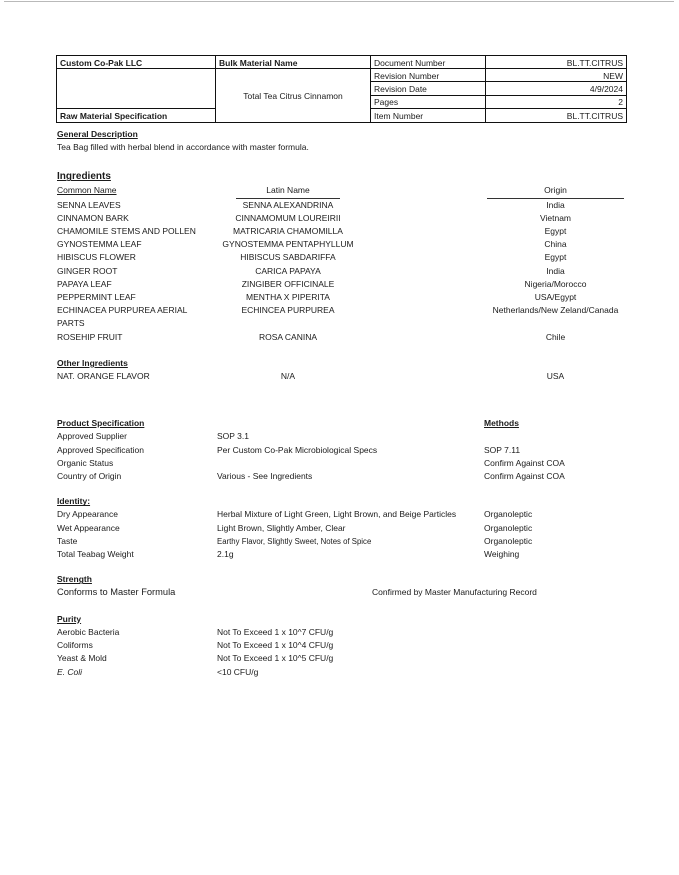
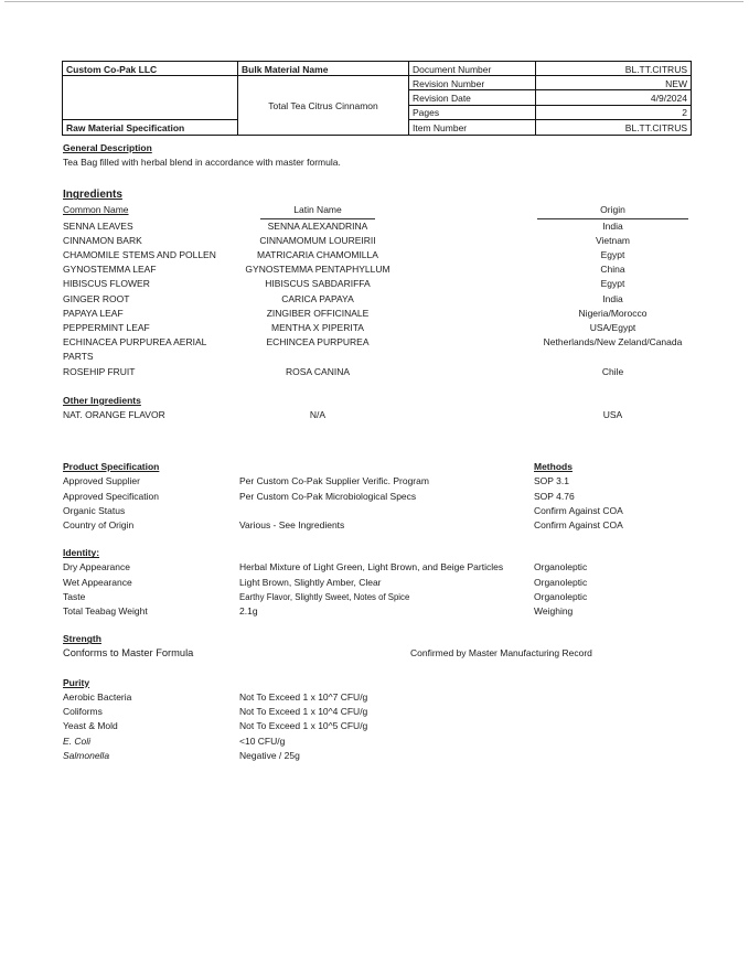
  Custom Co-Pak LLC
  Raw Material Specification
  Bulk Material Name
  Total Tea Citrus Cinnamon
  Document Number
  BL.TT.CITRUS
  Revision Number
  NEW
  Revision Date
  4/9/2024
  Pages
  2
  Item Number
  BL.TT.CITRUS
  General Description
  Tea Bag filled with herbal blend in accordance with master formula.
  Ingredients
  Common Name
  Latin Name
  Origin
  SENNA LEAVES
  SENNA ALEXANDRINA
  India
  CINNAMON BARK
  CINNAMOMUM LOUREIRII
  Vietnam
  CHAMOMILE STEMS AND POLLEN
  MATRICARIA CHAMOMILLA
  Egypt
  GYNOSTEMMA LEAF
  GYNOSTEMMA PENTAPHYLLUM
  China
  HIBISCUS FLOWER
  HIBISCUS SABDARIFFA
  Egypt
  GINGER ROOT
  CARICA PAPAYA
  India
  PAPAYA LEAF
  ZINGIBER OFFICINALE
  Nigeria/Morocco
  PEPPERMINT LEAF
  MENTHA X PIPERITA
  USA/Egypt
  ECHINACEA PURPUREA AERIAL PARTS
  ECHINCEA PURPUREA
  Netherlands/New Zeland/Canada
  ROSEHIP FRUIT
  ROSA CANINA
  Chile
  Other Ingredients
  NAT. ORANGE FLAVOR
  N/A
  USA
  Product Specification
  Methods
  Approved Supplier
+ Per Custom Co-Pak Supplier Verific. Program
  SOP 3.1
  Approved Specification
  Per Custom Co-Pak Microbiological Specs
- SOP 7.11
+ SOP 4.76
  Organic Status
  Confirm Against COA
  Country of Origin
  Various - See Ingredients
  Confirm Against COA
  Identity:
  Dry Appearance
  Herbal Mixture of Light Green, Light Brown, and Beige Particles
  Organoleptic
  Wet Appearance
  Light Brown, Slightly Amber, Clear
  Organoleptic
  Taste
  Earthy Flavor, Slightly Sweet, Notes of Spice
  Organoleptic
  Total Teabag Weight
  2.1g
  Weighing
  Strength
  Conforms to Master Formula
  Confirmed by Master Manufacturing Record
  Purity
  Aerobic Bacteria
  Not To Exceed 1 x 10^7 CFU/g
  Coliforms
  Not To Exceed 1 x 10^4 CFU/g
  Yeast & Mold
  Not To Exceed 1 x 10^5 CFU/g
  E. Coli
  <10 CFU/g
+ Salmonella
+ Negative / 25g
